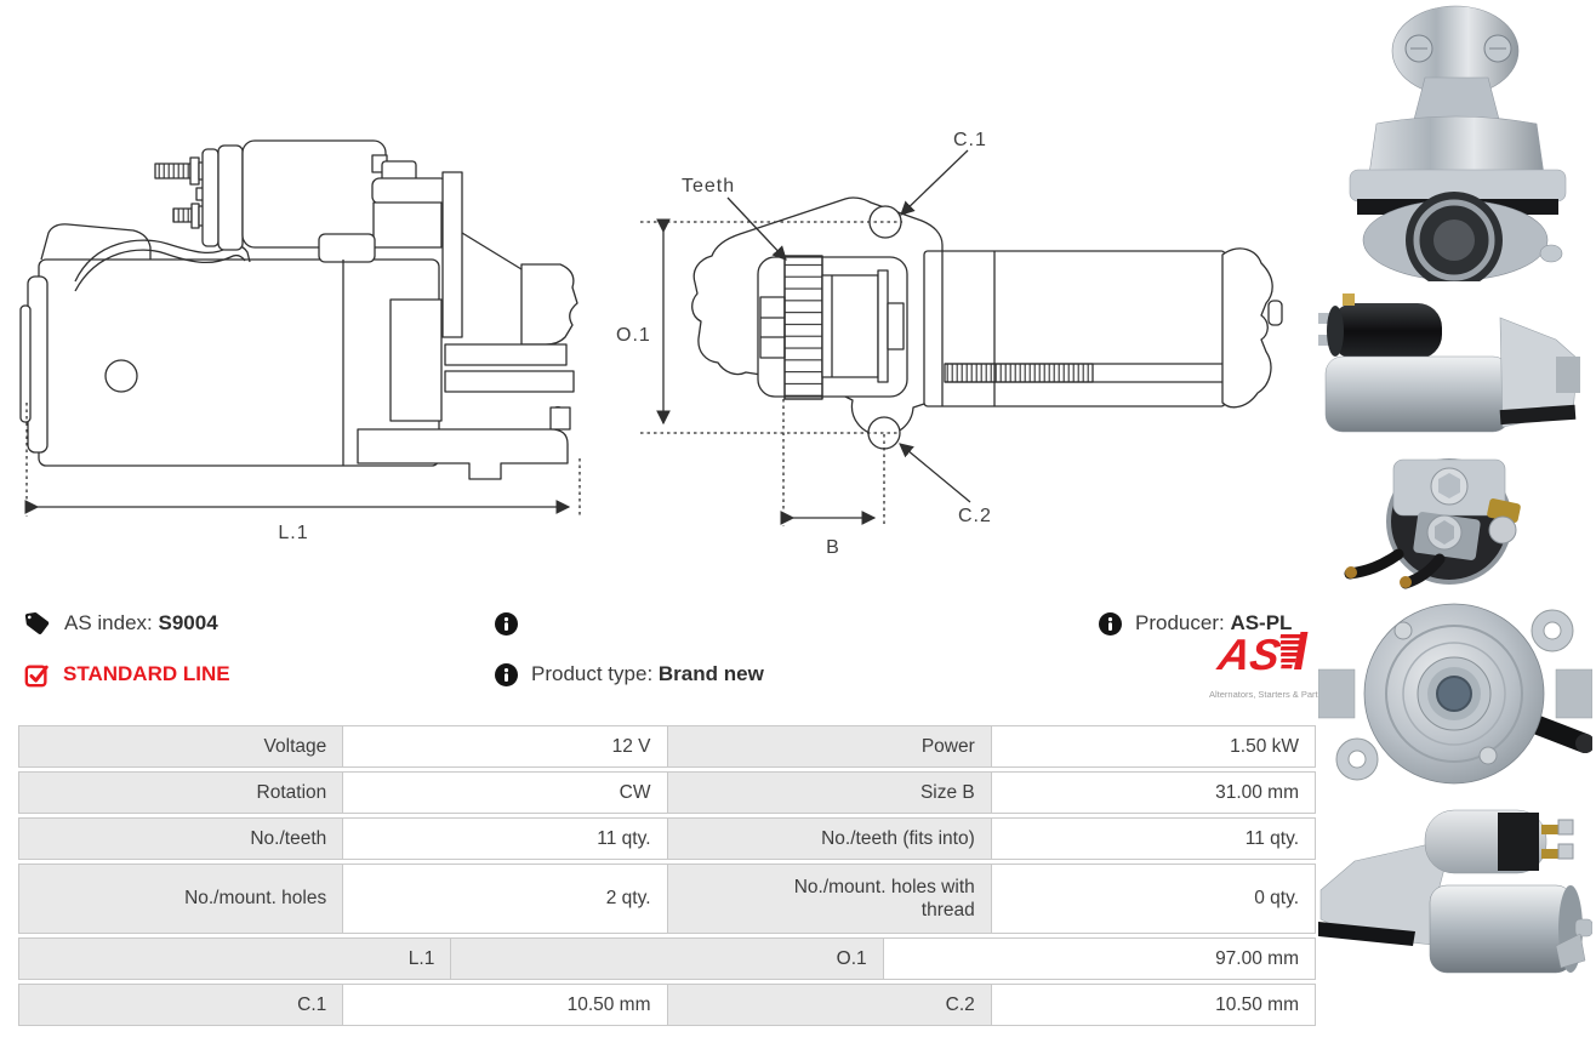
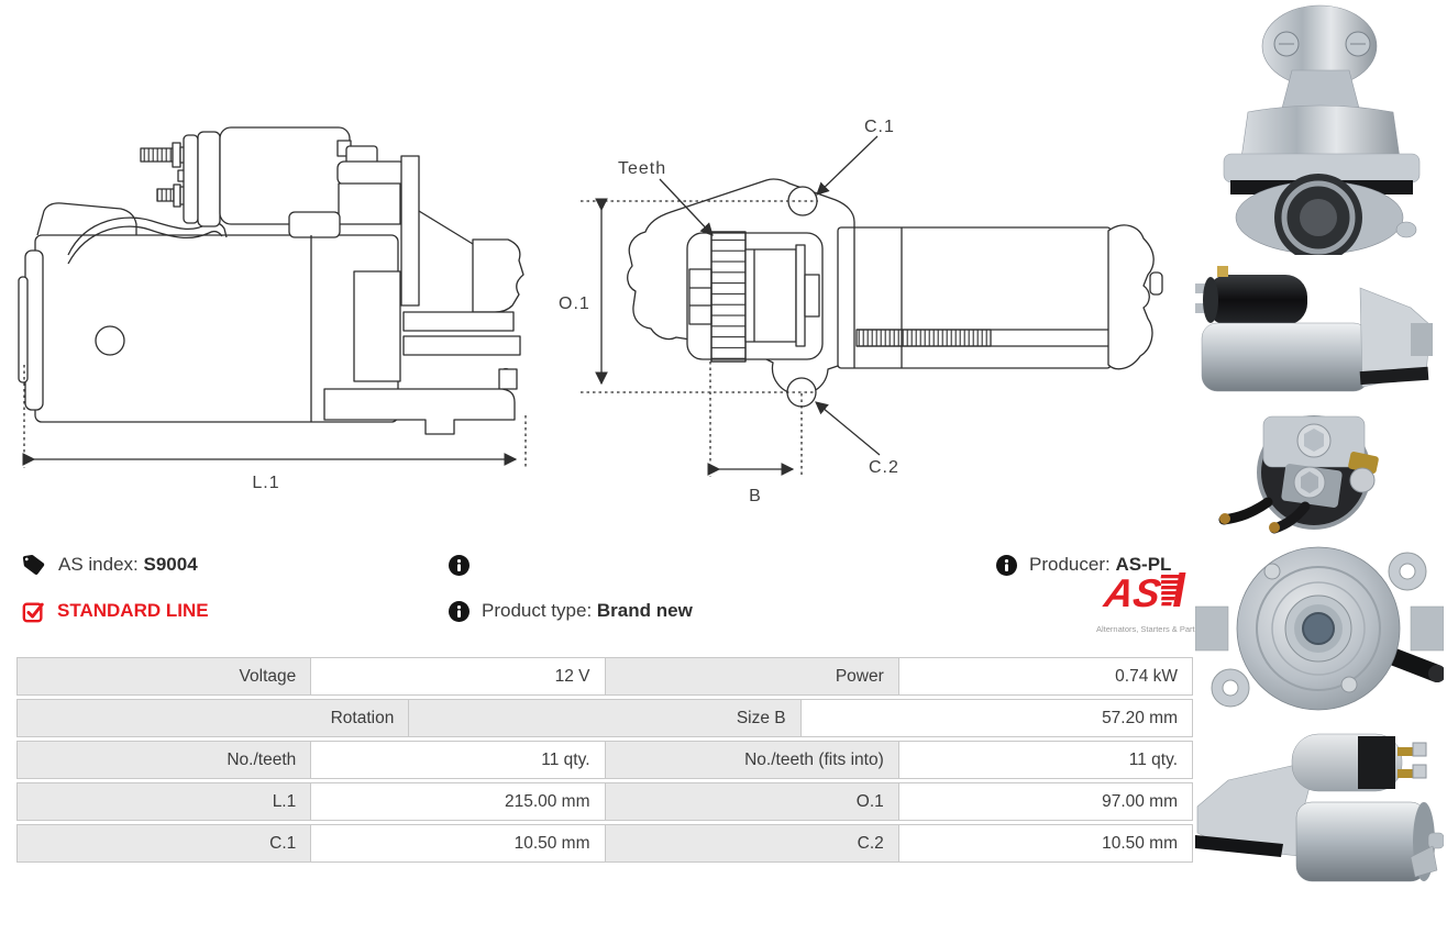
  L.1
  Teeth
  C.1
  C.2
  O.1
  B
  AS index: S9004
  STANDARD LINE
  Product type: Brand new
  Producer: AS-PL
  Alternators, Starters & Part
  Voltage
  12 V
  Power
- 1.50 kW
+ 0.74 kW
  Rotation
- CW
  Size B
- 31.00 mm
+ 57.20 mm
  No./teeth
  11 qty.
  No./teeth (fits into)
  11 qty.
- No./mount. holes
- 2 qty.
- No./mount. holes with thread
- 0 qty.
  L.1
+ 215.00 mm
  O.1
  97.00 mm
  C.1
  10.50 mm
  C.2
  10.50 mm
